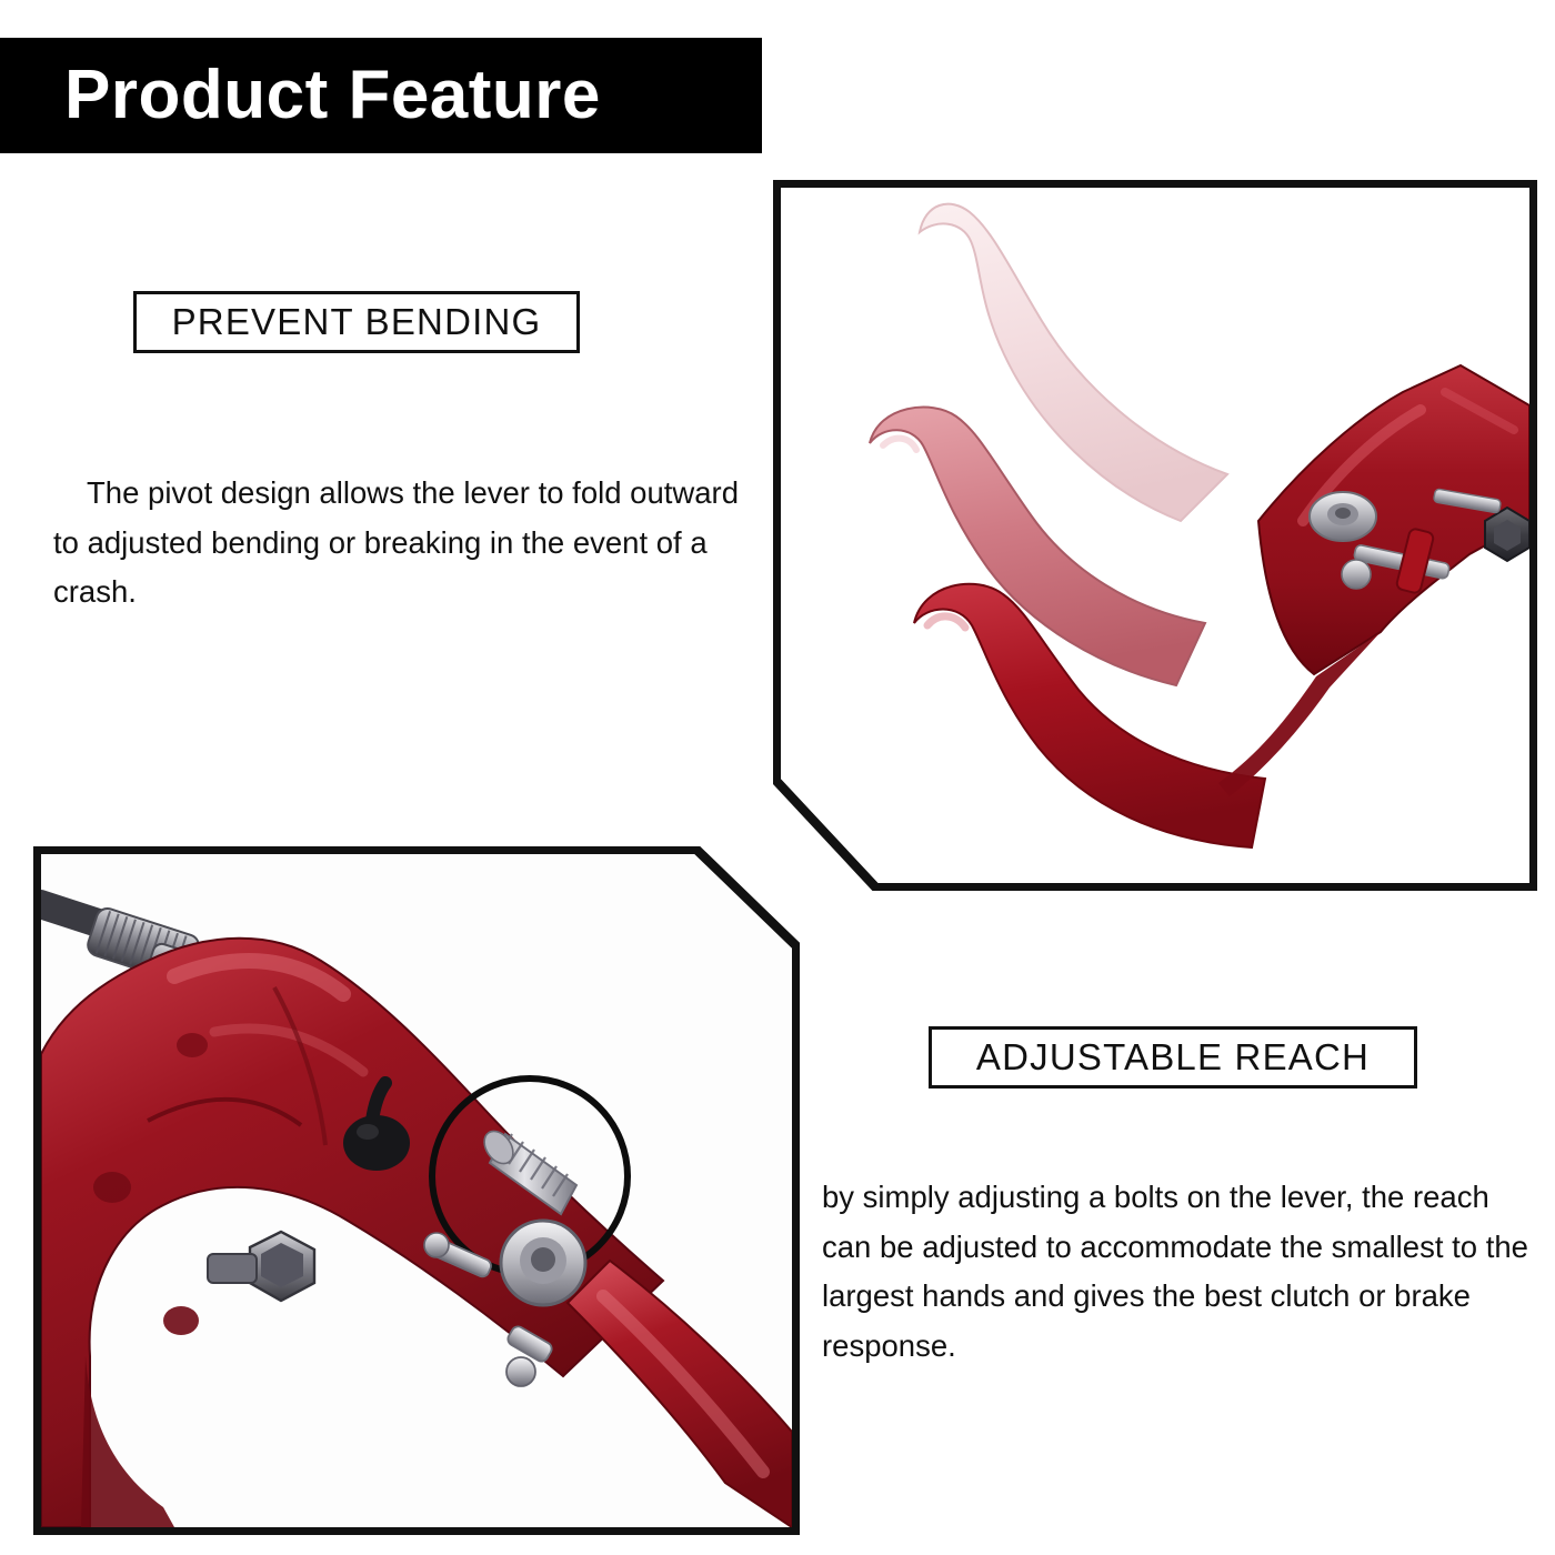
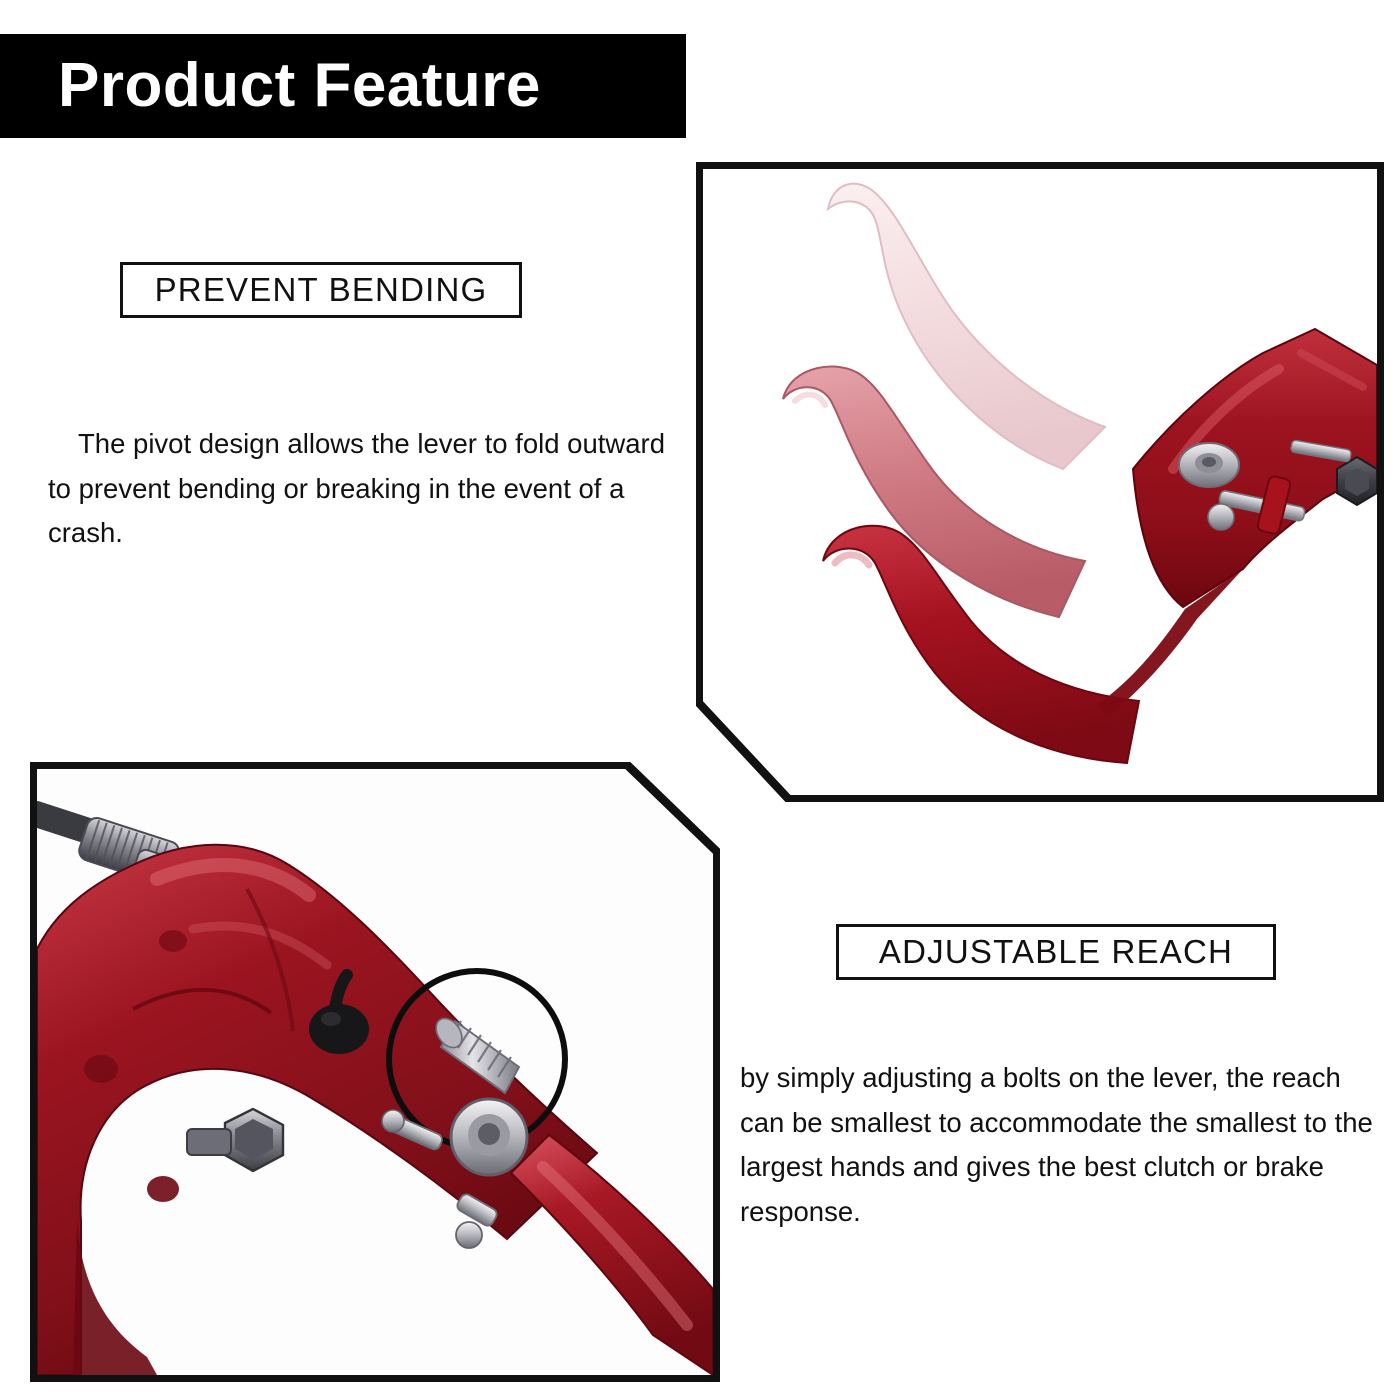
  Product Feature
  PREVENT BENDING
- The pivot design allows the lever to fold outward to adjusted bending or breaking in the event of a crash.
+ The pivot design allows the lever to fold outward to prevent bending or breaking in the event of a crash.
  ADJUSTABLE REACH
- by simply adjusting a bolts on the lever, the reach can be adjusted to accommodate the smallest to the largest hands and gives the best clutch or brake response.
+ by simply adjusting a bolts on the lever, the reach can be smallest to accommodate the smallest to the largest hands and gives the best clutch or brake response.
